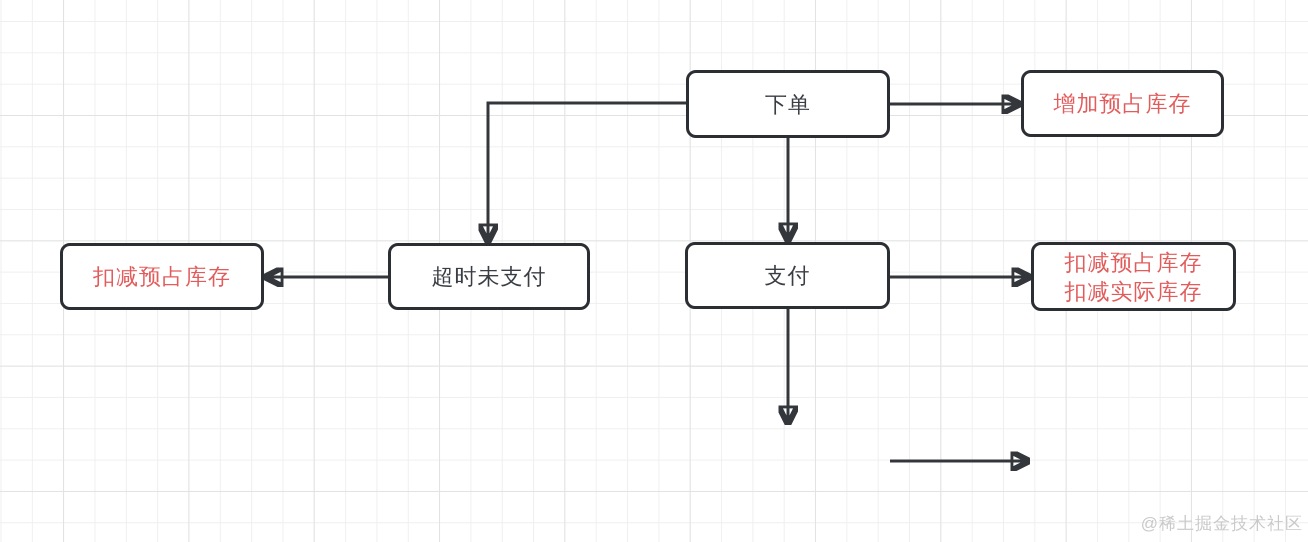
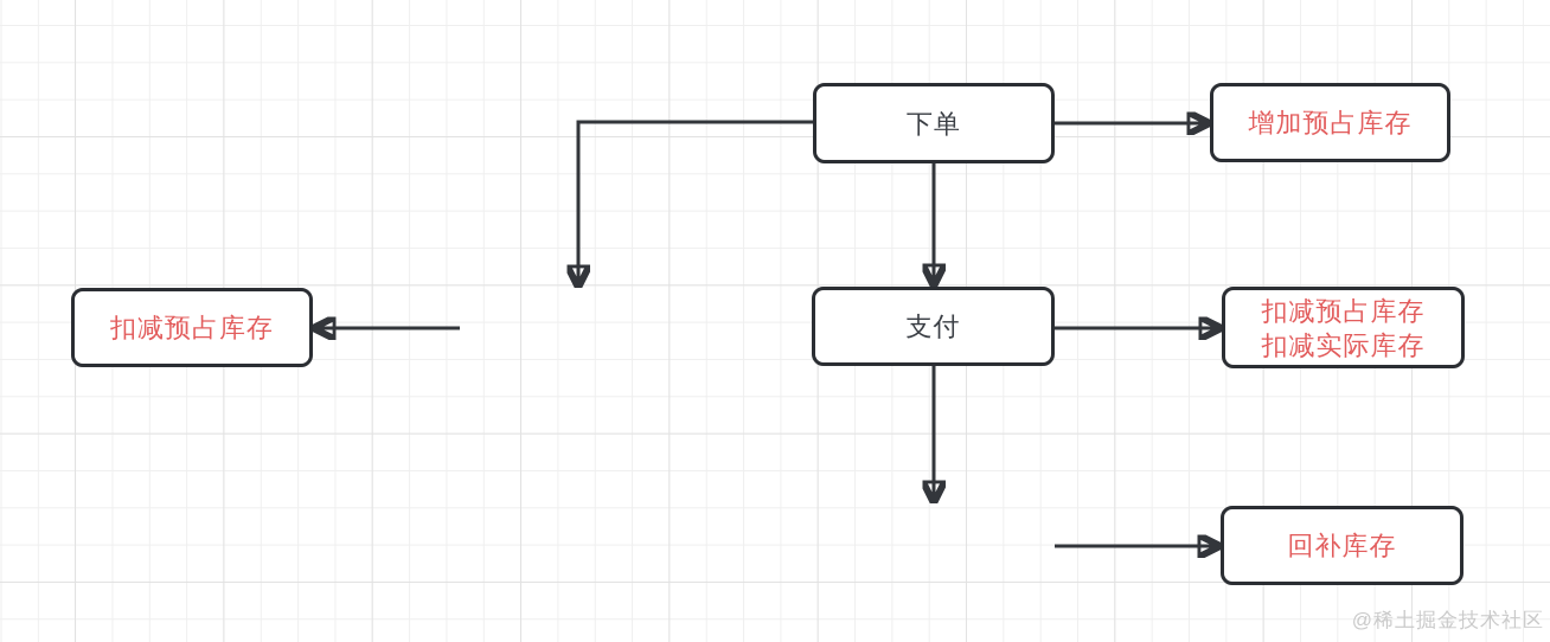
  下单
  增加预占库存
  扣减预占库存
- 超时未支付
  支付
  扣减预占库存
  扣减实际库存
+ 回补库存
  @稀土掘金技术社区
